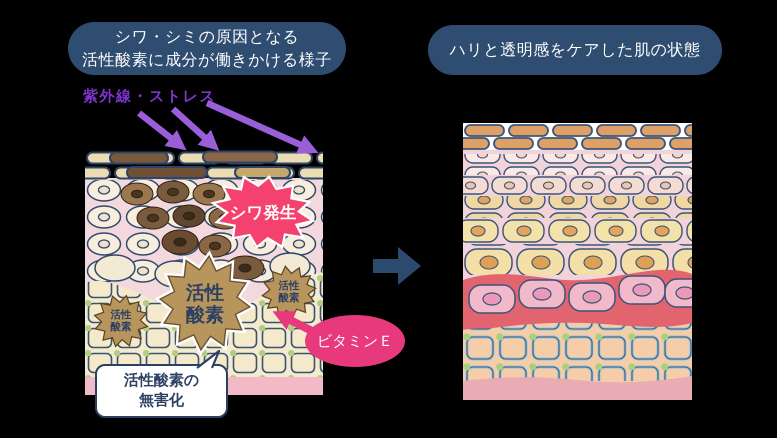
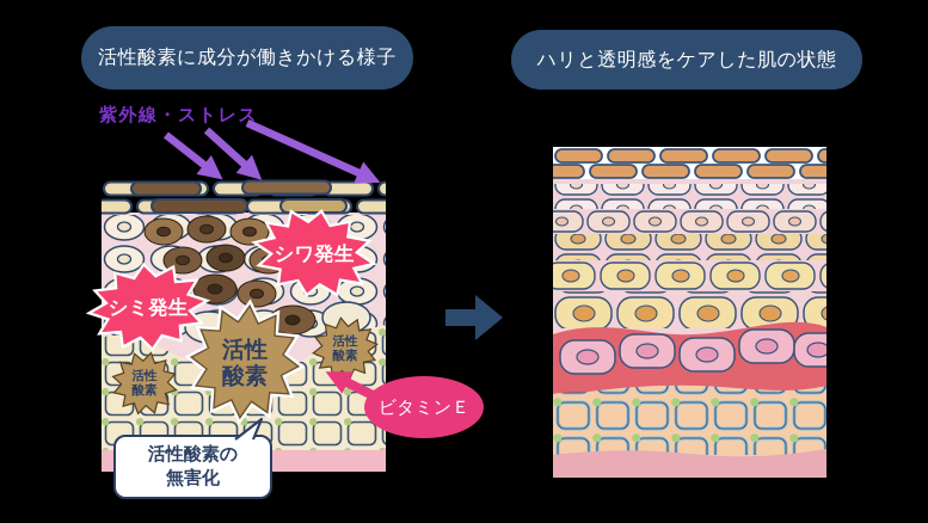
- シワ・シミの原因となる
  活性酸素に成分が働きかける様子
  ハリと透明感をケアした肌の状態
  紫外線・ストレス
  活性酸素の
  無害化
  シワ発生
+ シミ発生
  活性
  酸素
  活性
  酸素
  活性
  酸素
  ビタミンＥ
